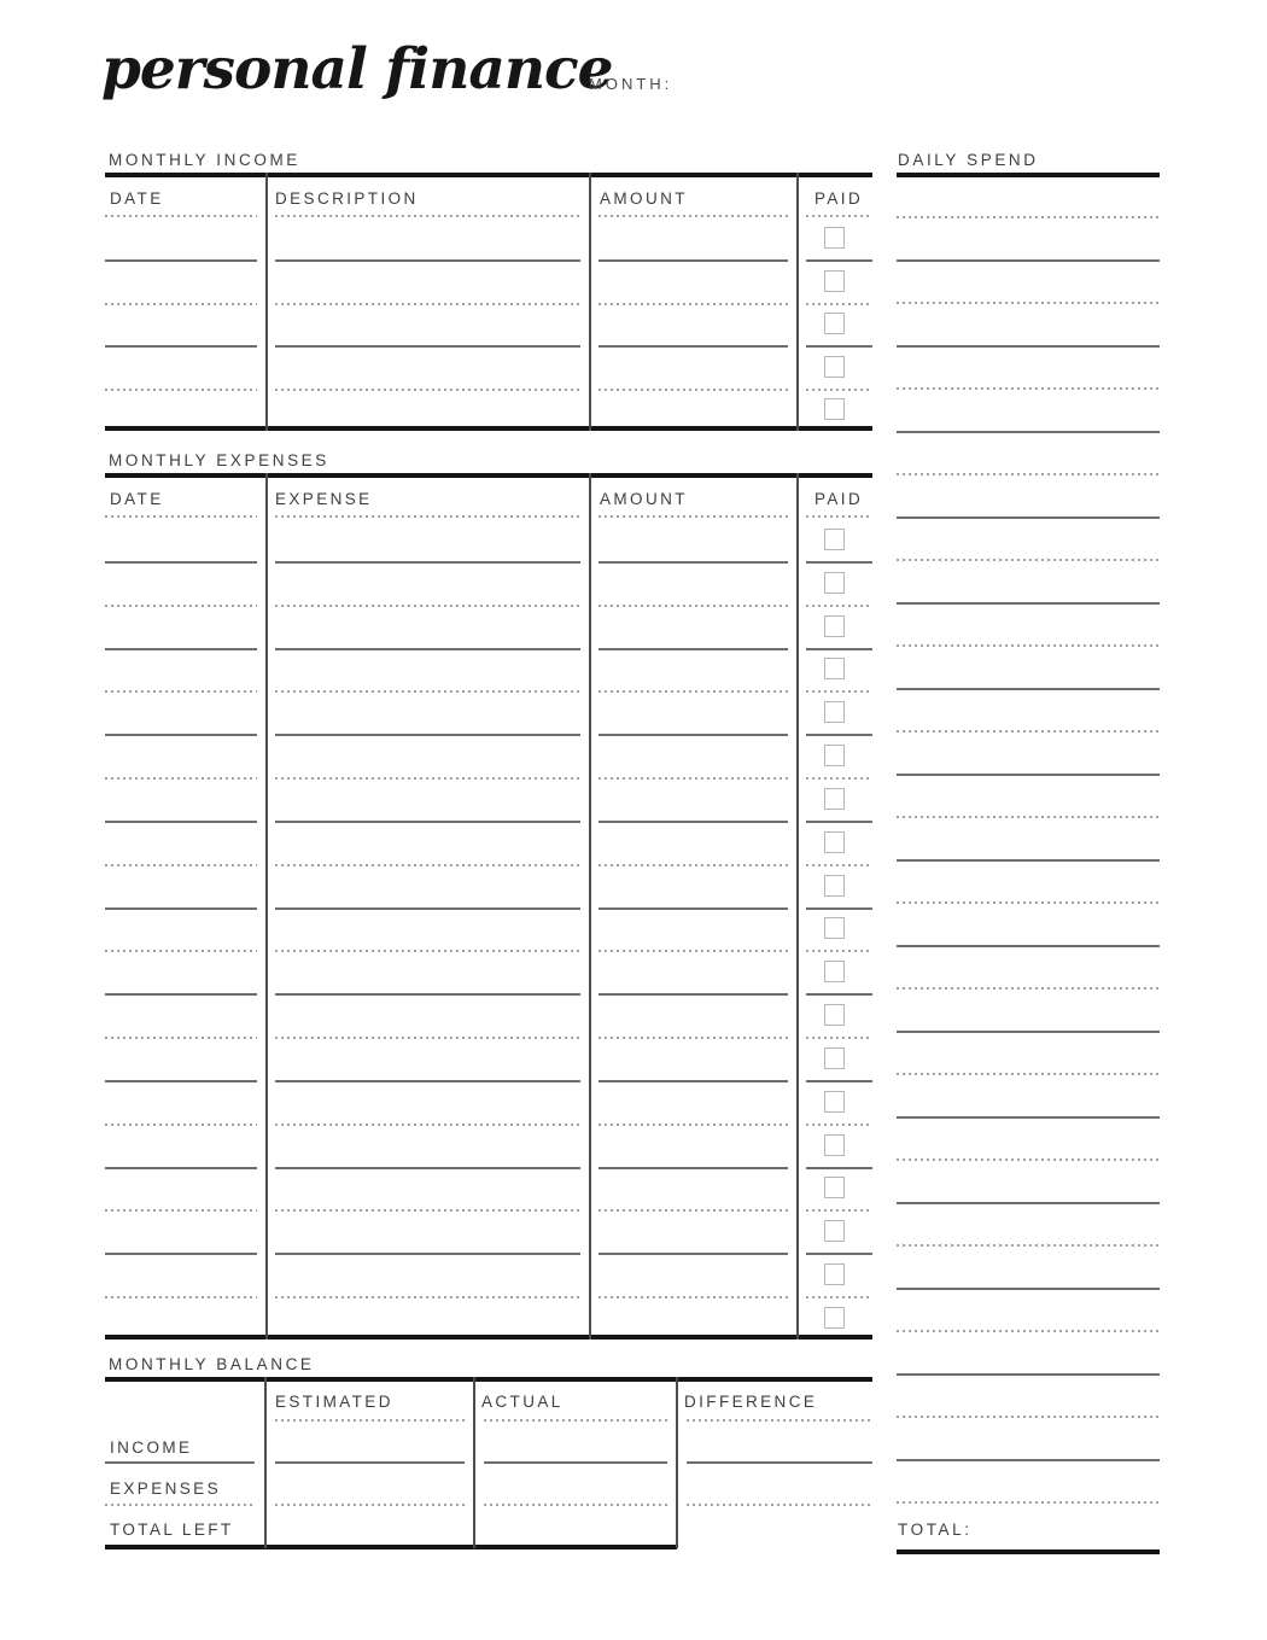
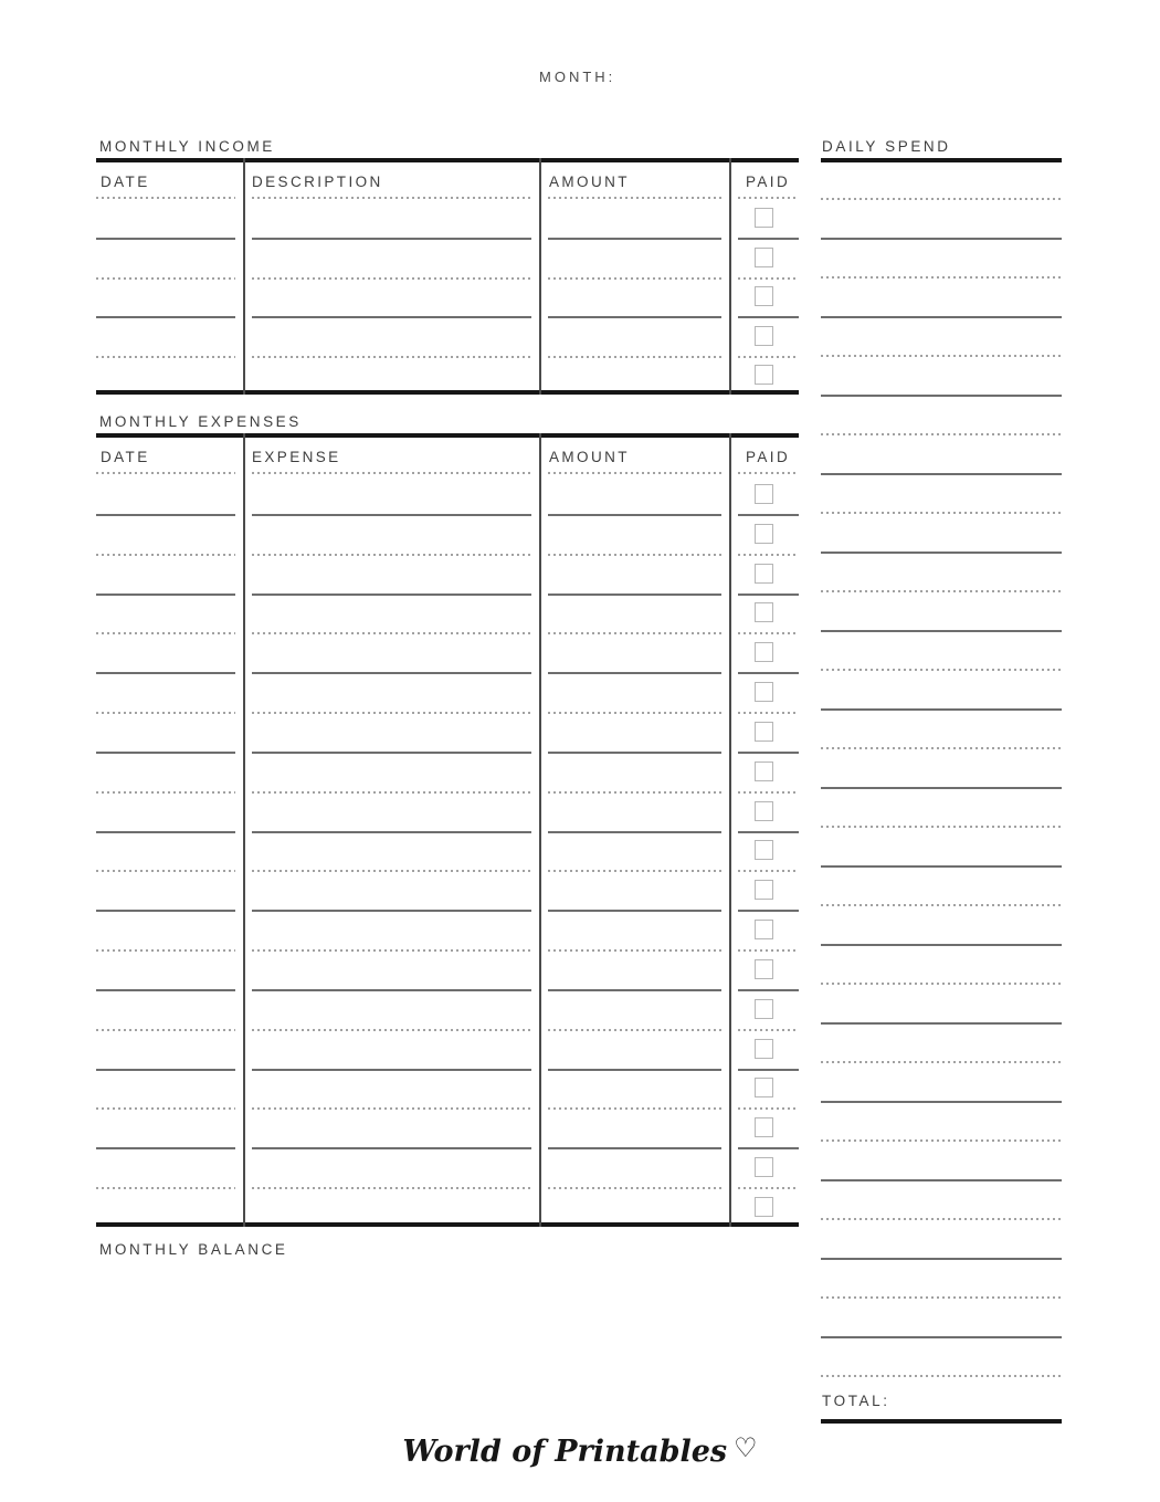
- personal finance
  MONTH:
  MONTHLY INCOME
  DATE
  DESCRIPTION
  AMOUNT
  PAID
  MONTHLY EXPENSES
  DATE
  EXPENSE
  AMOUNT
  PAID
  MONTHLY BALANCE
- ESTIMATED
- ACTUAL
- DIFFERENCE
- INCOME
- EXPENSES
- TOTAL LEFT
  DAILY SPEND
  TOTAL:
+ World of Printables ♡
